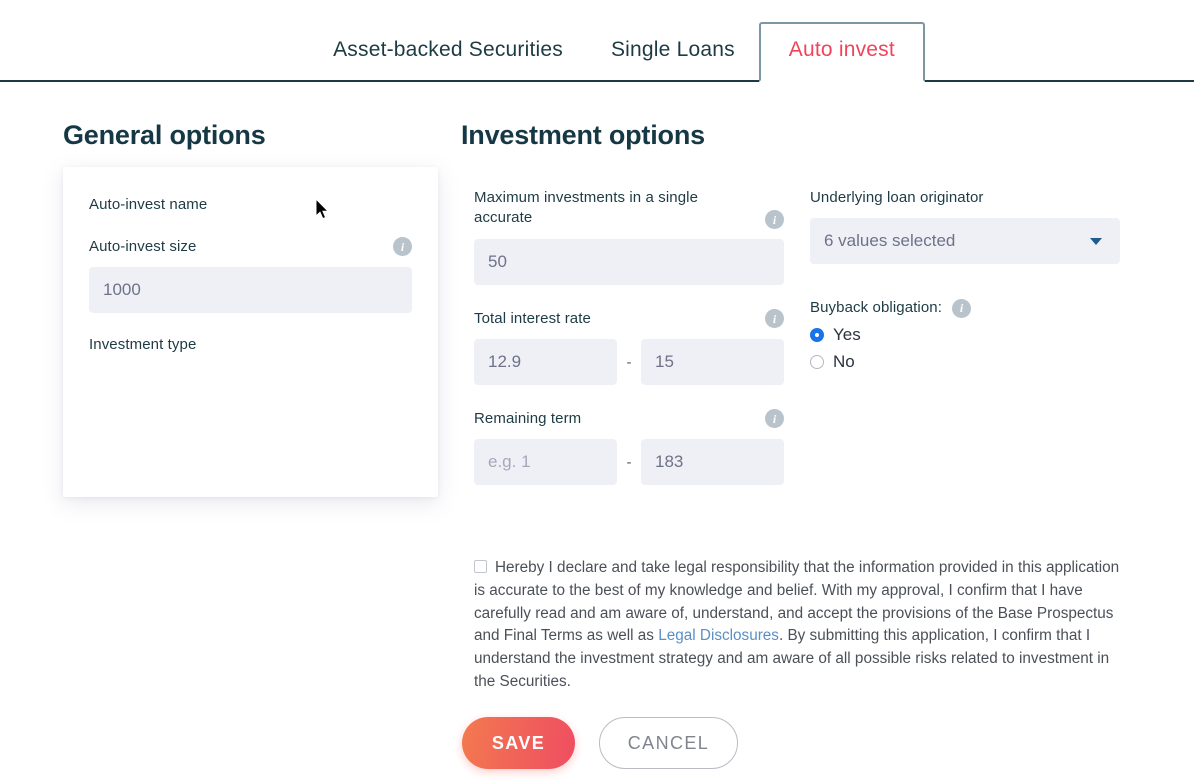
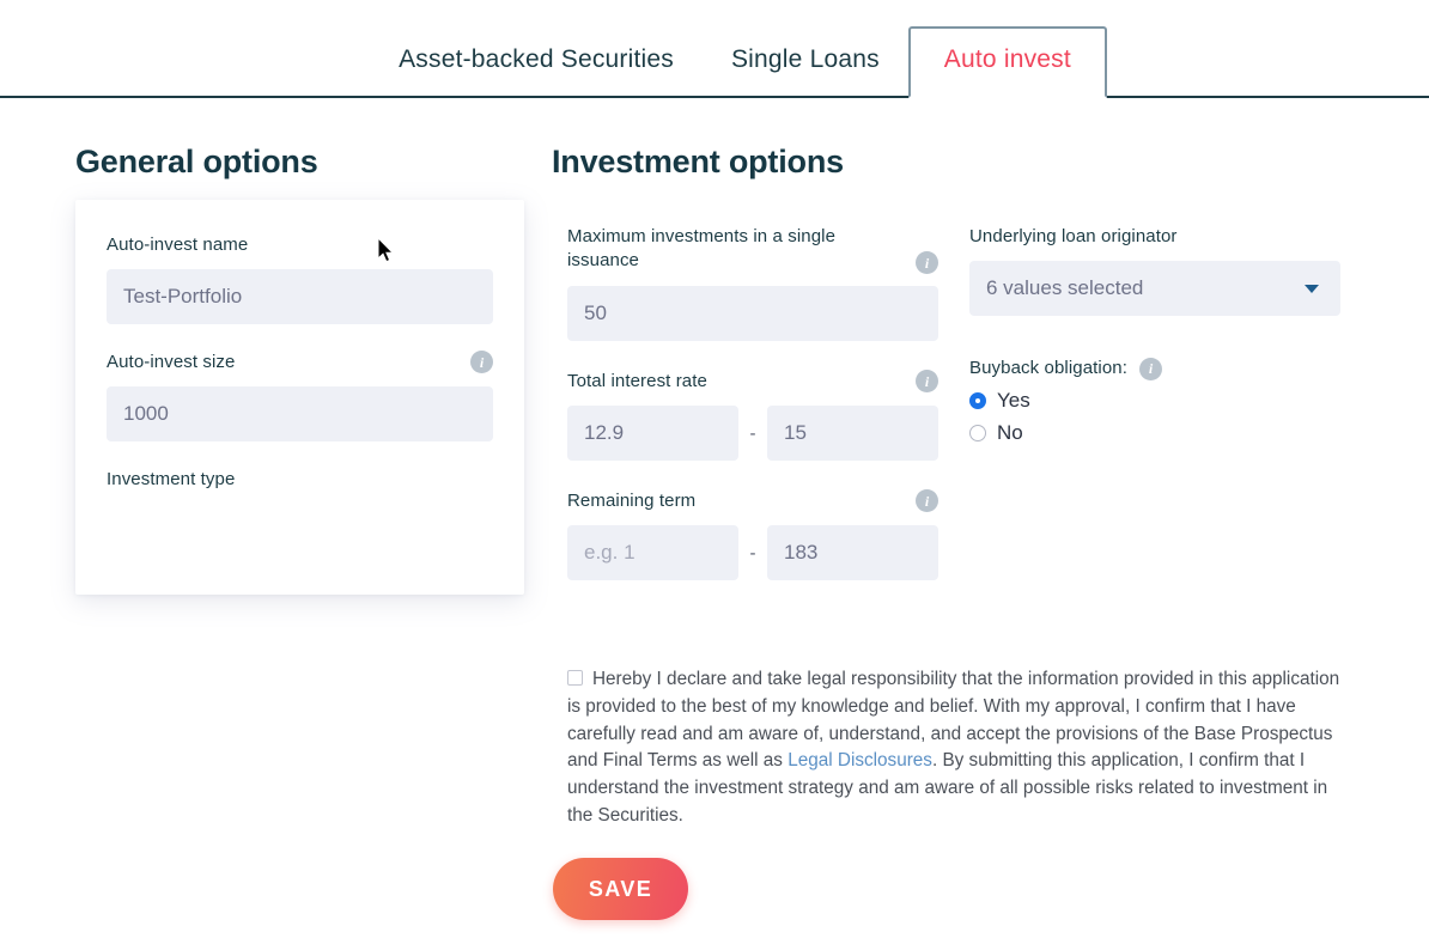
  Asset-backed Securities
  Single Loans
  Auto invest
  General options
  Investment options
  Auto-invest name
+ Test-Portfolio
  Auto-invest size
  i
  1000
  Investment type
- Maximum investments in a single accurate
+ Maximum investments in a single issuance
  i
  50
  Total interest rate
  i
  12.9
  -
  15
  Remaining term
  i
  e.g. 1
  -
  183
  Underlying loan originator
  6 values selected
  Buyback obligation:
  i
  Yes
  No
- Hereby I declare and take legal responsibility that the information provided in this application is accurate to the best of my knowledge and belief. With my approval, I confirm that I have carefully read and am aware of, understand, and accept the provisions of the Base Prospectus and Final Terms as well as Legal Disclosures. By submitting this application, I confirm that I understand the investment strategy and am aware of all possible risks related to investment in the Securities.
+ Hereby I declare and take legal responsibility that the information provided in this application is provided to the best of my knowledge and belief. With my approval, I confirm that I have carefully read and am aware of, understand, and accept the provisions of the Base Prospectus and Final Terms as well as Legal Disclosures. By submitting this application, I confirm that I understand the investment strategy and am aware of all possible risks related to investment in the Securities.
  SAVE
- CANCEL
